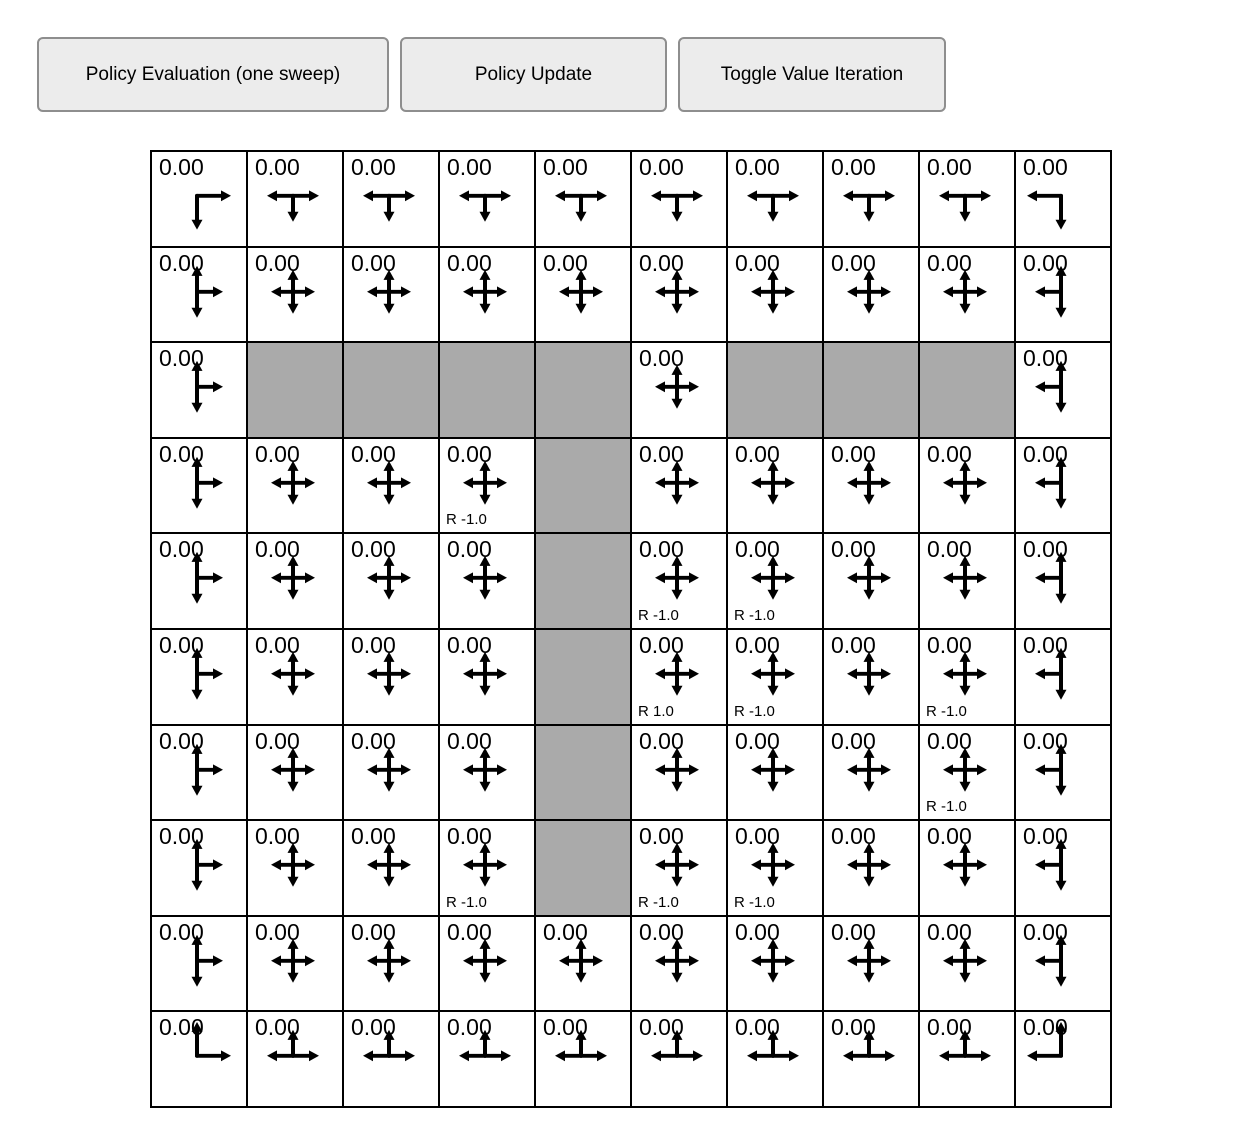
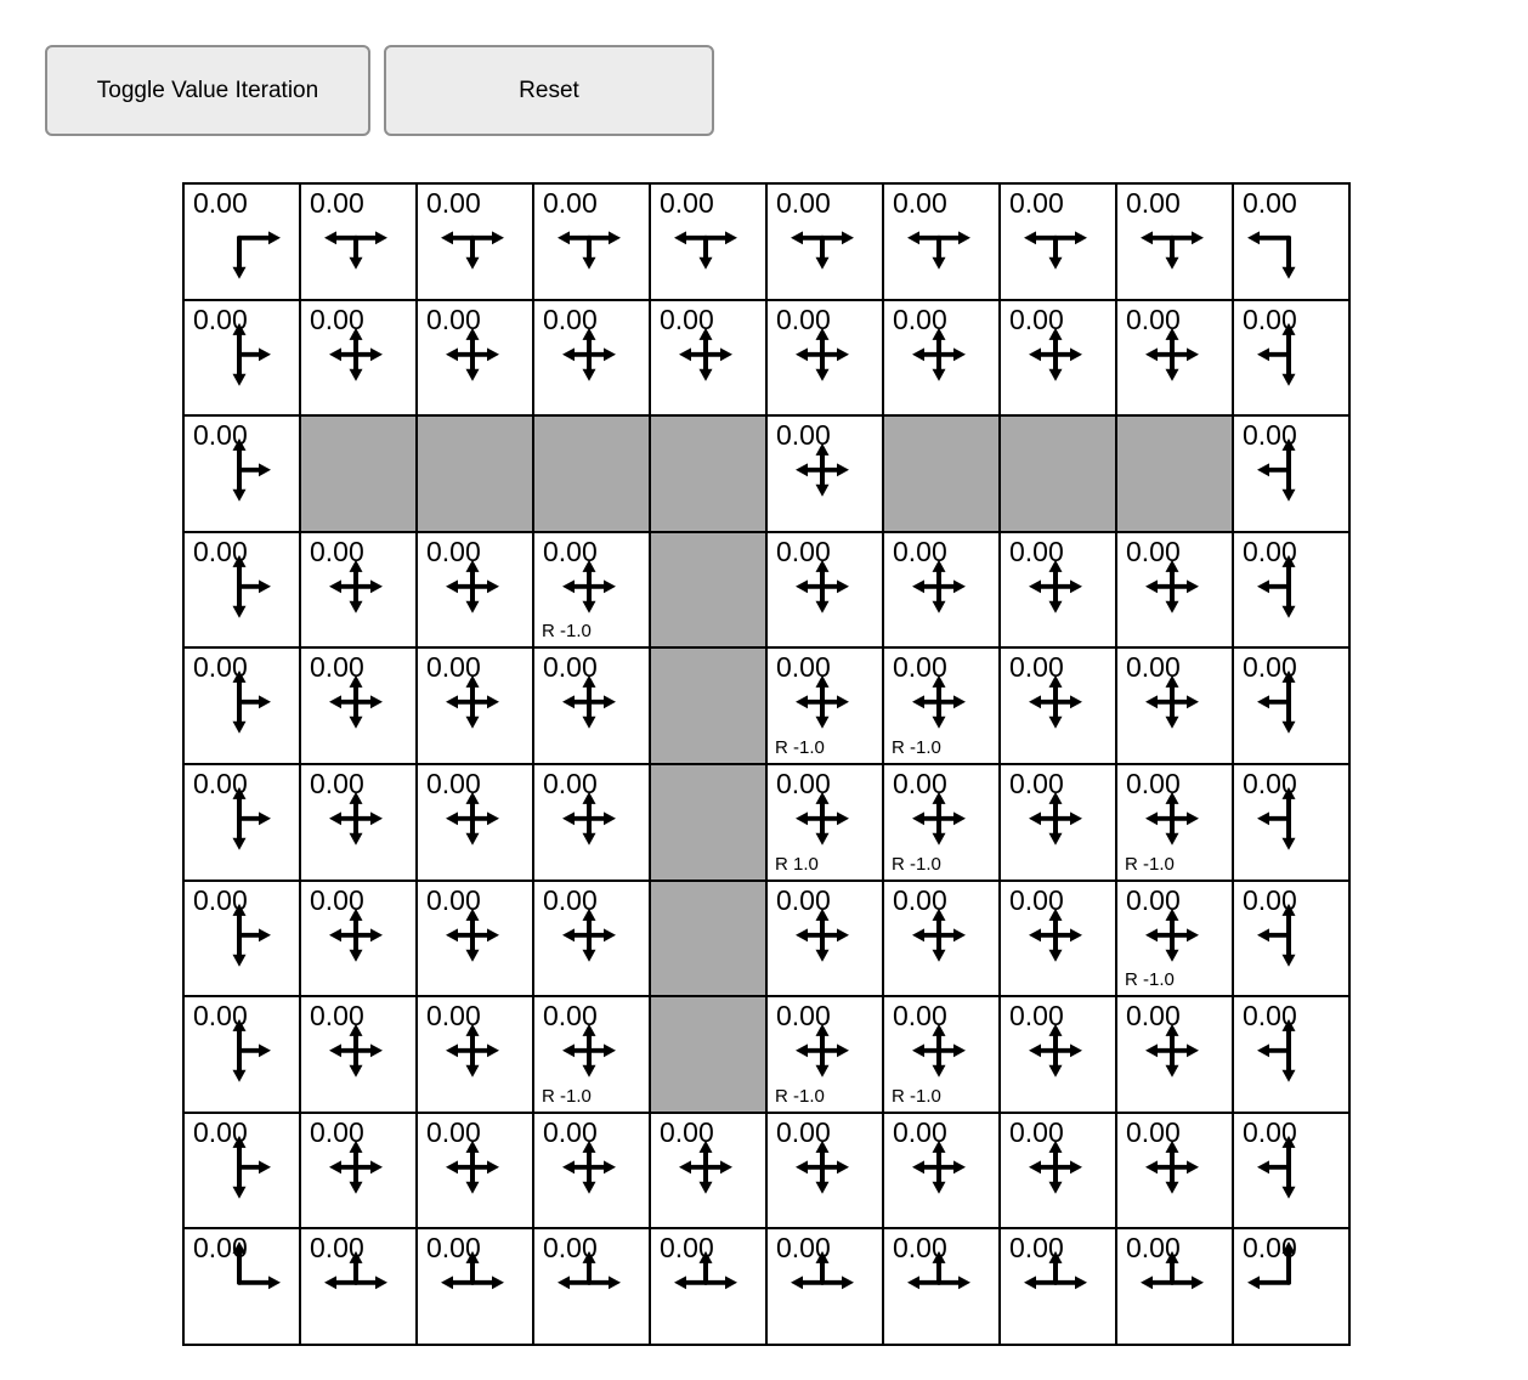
- Policy Evaluation (one sweep)
- Policy Update
  Toggle Value Iteration
+ Reset
  0.00
  0.00
  0.00
  0.00
  0.00
  0.00
  0.00
  0.00
  0.00
  0.00
  0.00
  0.00
  0.00
  0.00
  0.00
  0.00
  0.00
  0.00
  0.00
  0.00
  0.00
  0.00
  0.00
  0.00
  0.00
  0.00
  0.00
  R -1.0
  0.00
  0.00
  0.00
  0.00
  0.00
  0.00
  0.00
  0.00
  0.00
  0.00
  R -1.0
  0.00
  R -1.0
  0.00
  0.00
  0.00
  0.00
  0.00
  0.00
  0.00
  0.00
  R 1.0
  0.00
  R -1.0
  0.00
  0.00
  R -1.0
  0.00
  0.00
  0.00
  0.00
  0.00
  0.00
  0.00
  0.00
  0.00
  R -1.0
  0.00
  0.00
  0.00
  0.00
  0.00
  R -1.0
  0.00
  R -1.0
  0.00
  R -1.0
  0.00
  0.00
  0.00
  0.00
  0.00
  0.00
  0.00
  0.00
  0.00
  0.00
  0.00
  0.00
  0.00
  0.0
  0.00
  0.00
  0.00
  0.00
  0.00
  0.00
  0.00
  0.00
  0.0
